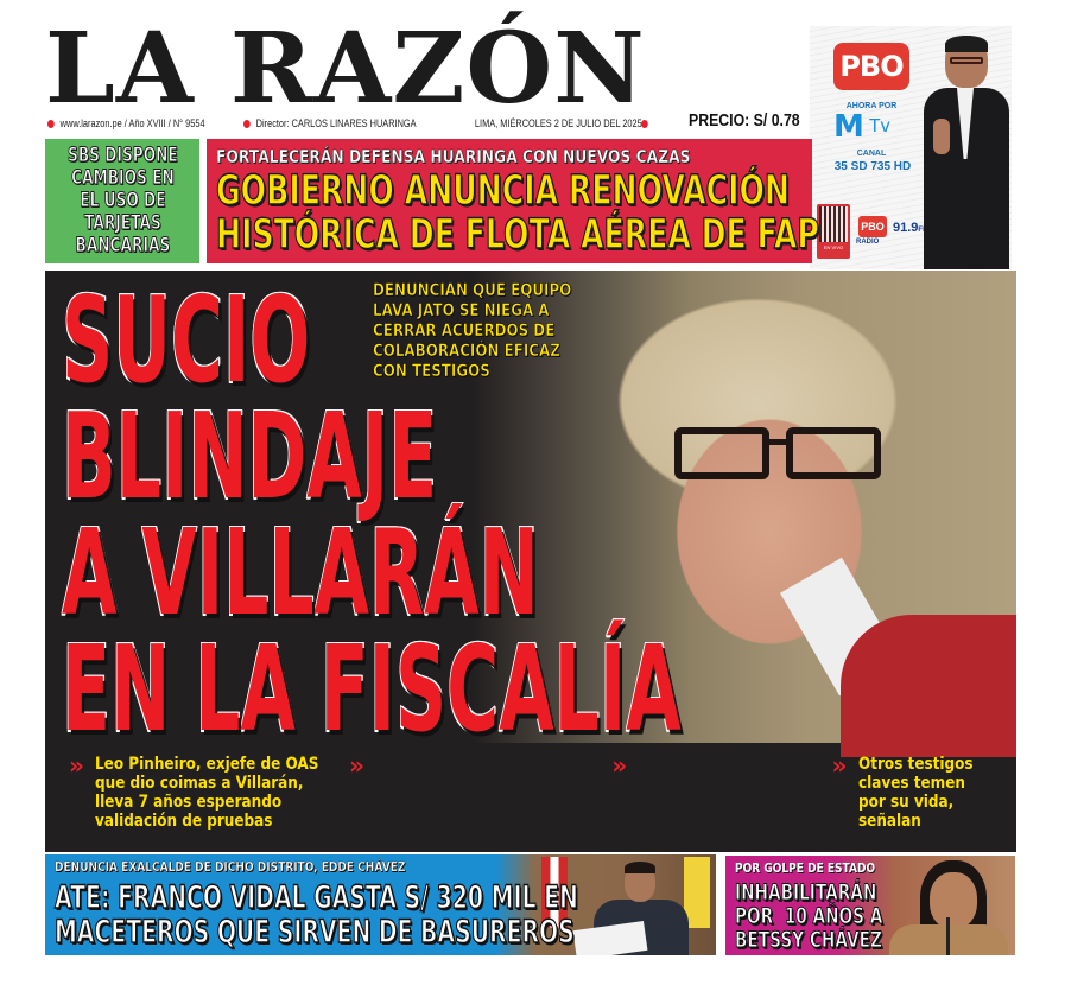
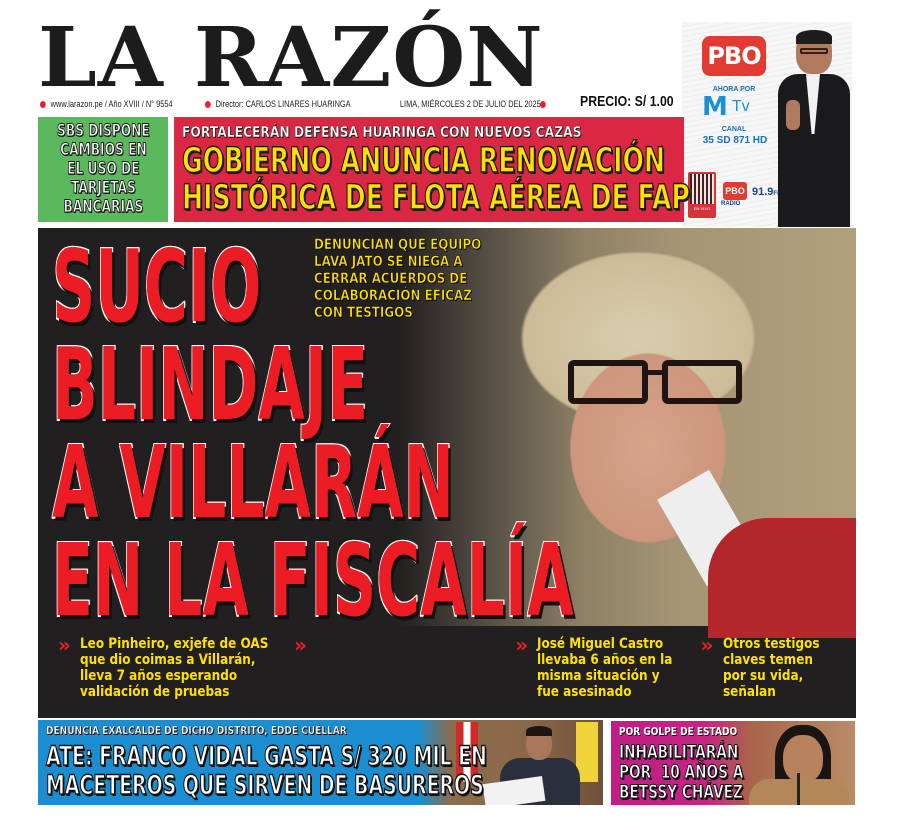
  LA RAZÓN
  www.larazon.pe / Año XVIII / N° 9554
  Director: CARLOS LINARES HUARINGA
  LIMA, MIÉRCOLES 2 DE JULIO DEL 2025
- PRECIO: S/ 0.78
+ PRECIO: S/ 1.00
  PBO
  M
  Tv
- 35 SD 735 HD
+ 35 SD 871 HD
  PBO
  SBS DISPONE
  CAMBIOS EN
  EL USO DE
  TARJETAS
  BANCARIAS
  FORTALECERÁN DEFENSA HUARINGA CON NUEVOS CAZAS
  GOBIERNO ANUNCIA RENOVACIÓN
  HISTÓRICA DE FLOTA AÉREA DE FAP
  SUCIO
  BLINDAJE
  A VILLARÁN
  EN LA FISCALÍA
  DENUNCIAN QUE EQUIPO
  LAVA JATO SE NIEGA A
  CERRAR ACUERDOS DE
  COLABORACIÓN EFICAZ
  CON TESTIGOS
  »
  Leo Pinheiro, exjefe de OAS
  que dio coimas a Villarán,
  lleva 7 años esperando
  validación de pruebas
  »
  »
+ José Miguel Castro
+ llevaba 6 años en la
+ misma situación y
+ fue asesinado
  »
  Otros testigos
  claves temen
  por su vida,
  señalan
- DENUNCIA EXALCALDE DE DICHO DISTRITO, EDDE CHÁVEZ
+ DENUNCIA EXALCALDE DE DICHO DISTRITO, EDDE CUÉLLAR
  ATE: FRANCO VIDAL GASTA S/ 320 MIL EN
  MACETEROS QUE SIRVEN DE BASUREROS
  POR GOLPE DE ESTADO
  INHABILITARÁN
  POR 10 AÑOS A
  BETSSY CHÁVEZ
